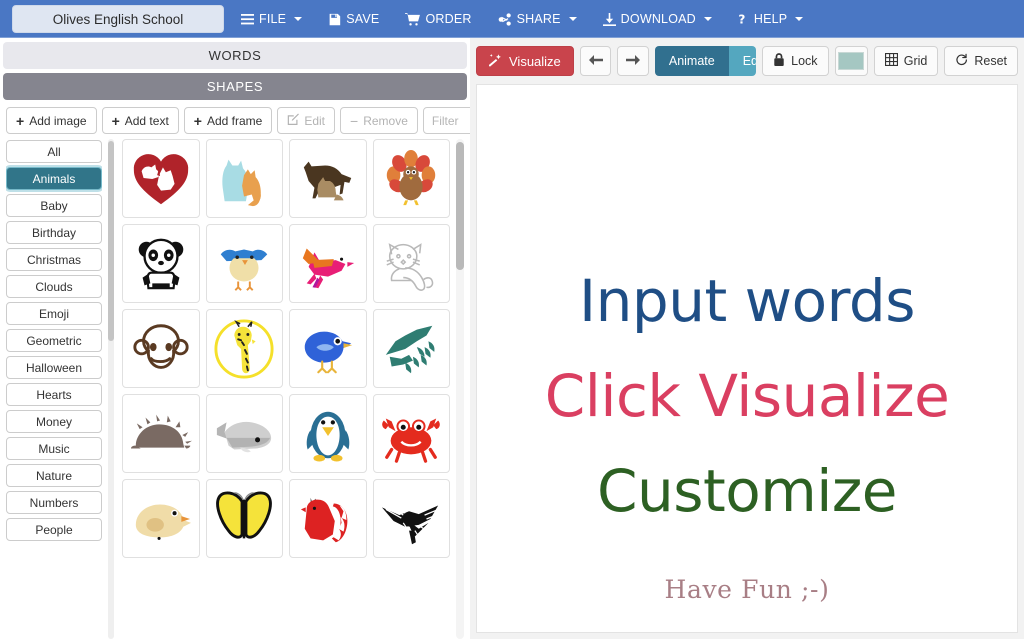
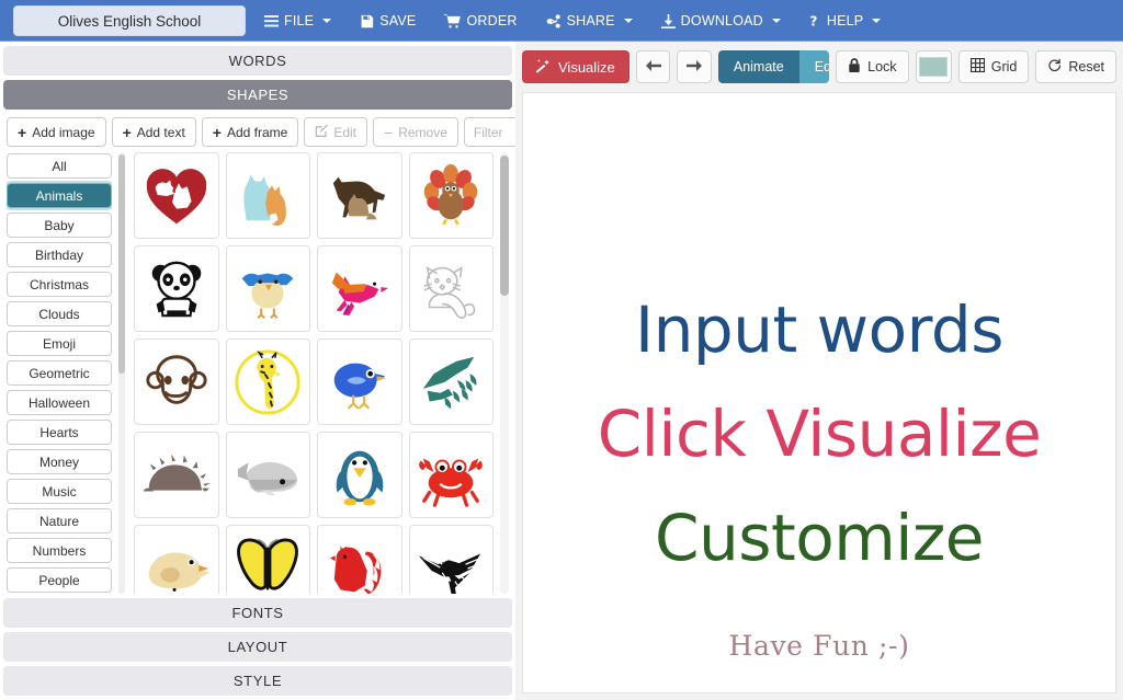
  Olives English School
  FILE
  SAVE
  ORDER
  SHARE
  DOWNLOAD
  ?
  HELP
  WORDS
  SHAPES
  +
  Add image
  +
  Add text
  +
  Add frame
  Edit
  −
  Remove
  Filter
  All
  Animals
  Baby
  Birthday
  Christmas
  Clouds
  Emoji
  Geometric
  Halloween
  Hearts
  Money
  Music
  Nature
  Numbers
  People
+ FONTS
+ LAYOUT
+ STYLE
  Visualize
  Animate
  Lock
  Grid
  Reset
  Input words
  Click Visualize
  Customize
  Have Fun ;-)
